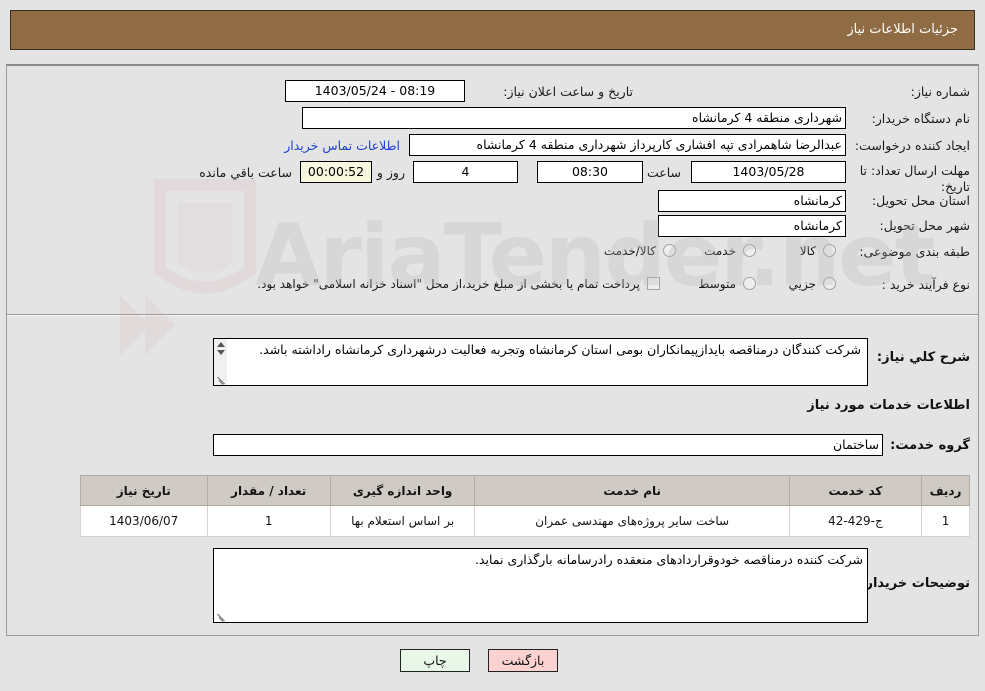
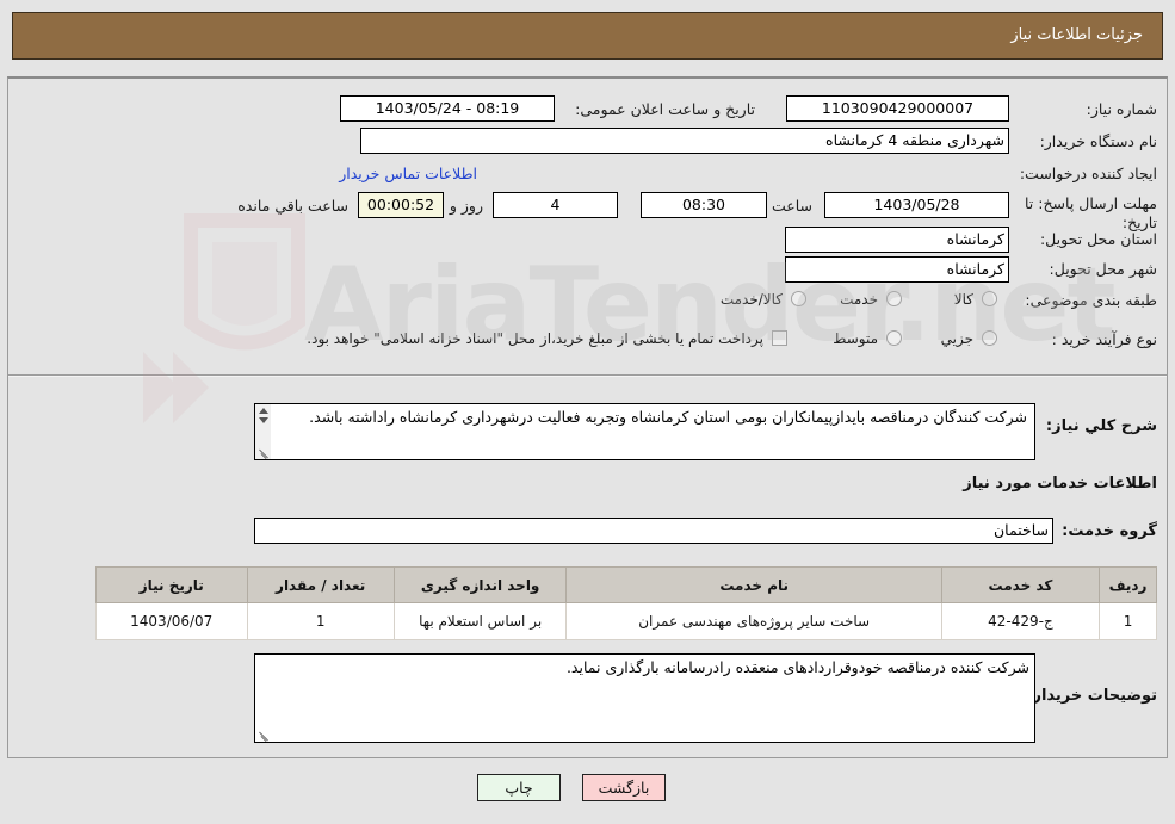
  جزئیات اطلاعات نیاز
  شماره نیاز:
+ 1103090429000007
- تاریخ و ساعت اعلان نياز:
+ تاریخ و ساعت اعلان عمومی:
  1403/05/24 - 08:19
  نام دستگاه خریدار:
  شهرداری منطقه 4 کرمانشاه
  ایجاد کننده درخواست:
- عبدالرضا شاهمرادی تپه افشاری کارپرداز شهرداری منطقه 4 کرمانشاه
  اطلاعات تماس خریدار
- مهلت ارسال تعداد: تا تاریخ:
+ مهلت ارسال پاسخ: تا تاریخ:
  1403/05/28
  ساعت
  08:30
  4
  روز و
  00:00:52
  ساعت باقي مانده
  استان محل تحویل:
  کرمانشاه
  شهر محل تحویل:
  کرمانشاه
  طبقه بندی موضوعی:
  کالا
  خدمت
  کالا/خدمت
  نوع فرآیند خرید :
  جزیي
  متوسط
  پرداخت تمام یا بخشی از مبلغ خرید،از محل "اسناد خزانه اسلامی" خواهد بود.
  شرح كلي نياز:
  شرکت کنندگان درمناقصه بایدازپیمانکاران بومی استان کرمانشاه وتجربه فعالیت درشهرداری کرمانشاه راداشته باشد.
  اطلاعات خدمات مورد نیاز
  گروه خدمت:
  ساختمان
  ردیف	کد خدمت	نام خدمت	واحد اندازه گیری	تعداد / مقدار	تاریخ نیاز
  1	ج-429-42	ساخت سایر پروژه‌های مهندسی عمران	بر اساس استعلام بها	1	1403/06/07
  توضیحات خریدار
  شرکت کننده درمناقصه خودوقراردادهای منعقده رادرسامانه بارگذاری نماید.
  چاپ
  بازگشت
  AriaTender.net
